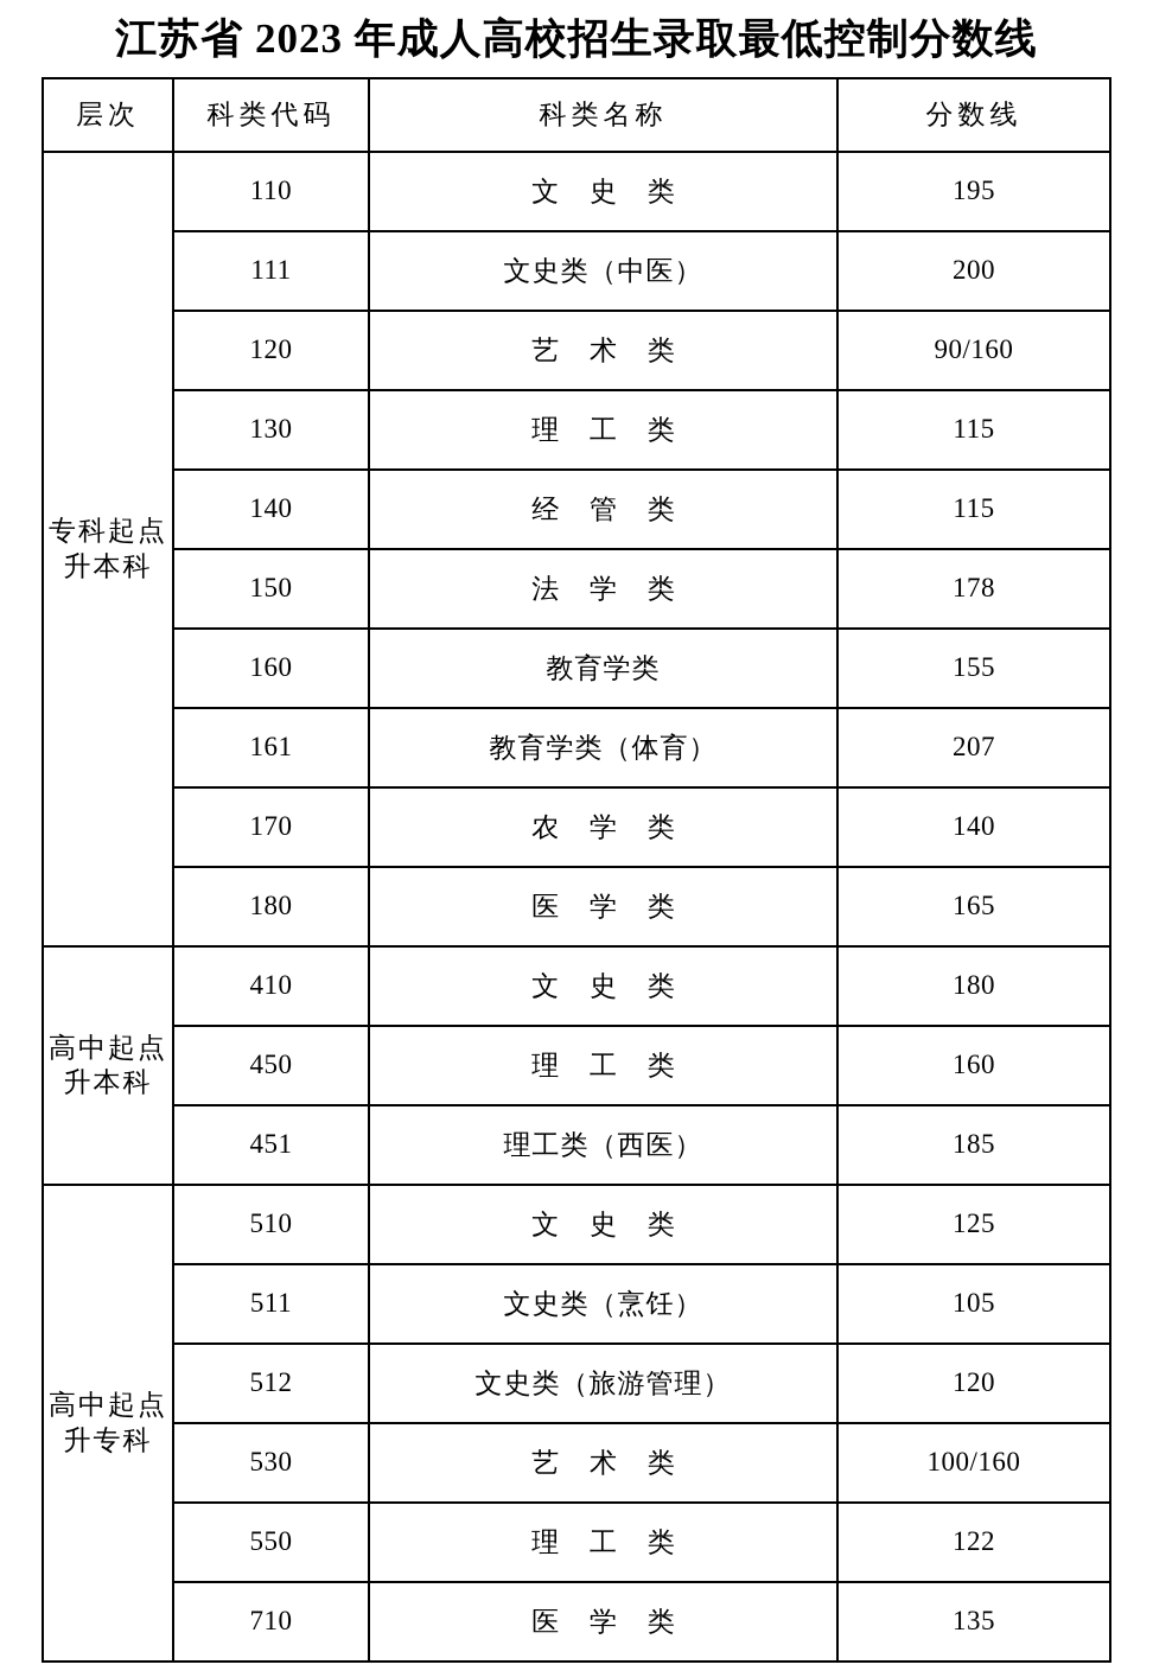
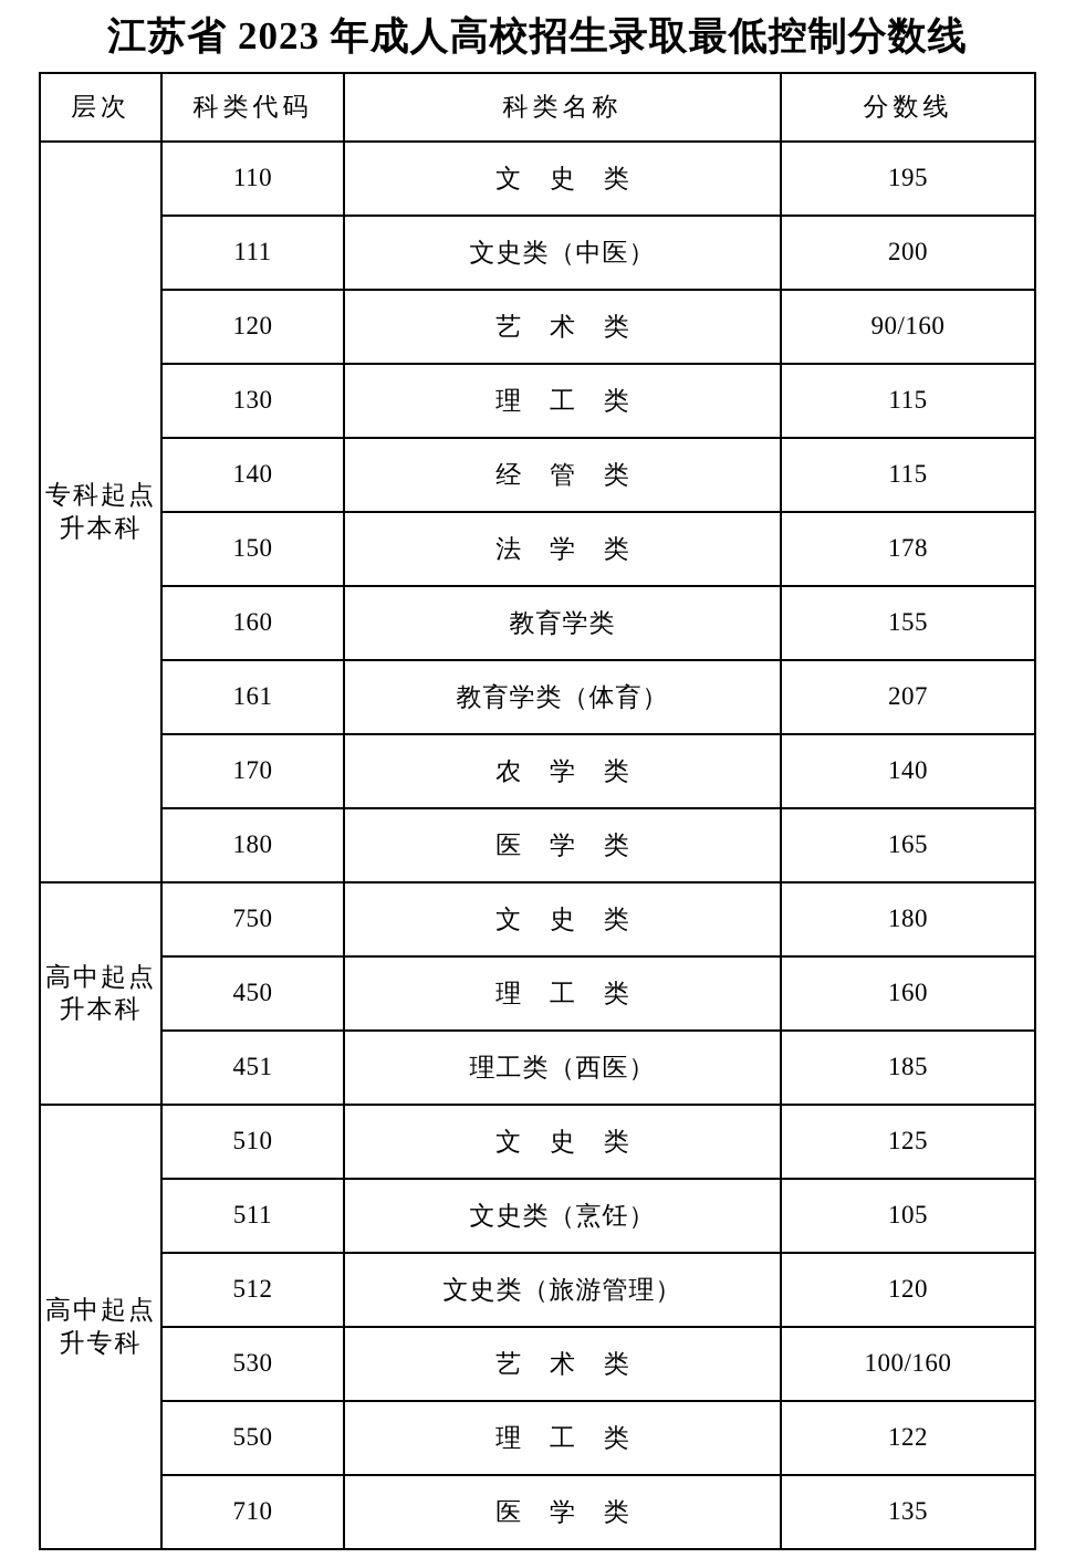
  江苏省 2023 年成人高校招生录取最低控制分数线
  层次	科类代码	科类名称	分数线
  专科起点升本科	110	文 史 类	195
  111	文史类（中医）	200
  120	艺 术 类	90/160
  130	理 工 类	115
  140	经 管 类	115
  150	法 学 类	178
  160	教育学类	155
  161	教育学类（体育）	207
  170	农 学 类	140
  180	医 学 类	165
- 高中起点升本科	410	文 史 类	180
+ 高中起点升本科	750	文 史 类	180
  450	理 工 类	160
  451	理工类（西医）	185
  高中起点升专科	510	文 史 类	125
  511	文史类（烹饪）	105
  512	文史类（旅游管理）	120
  530	艺 术 类	100/160
  550	理 工 类	122
  710	医 学 类	135
